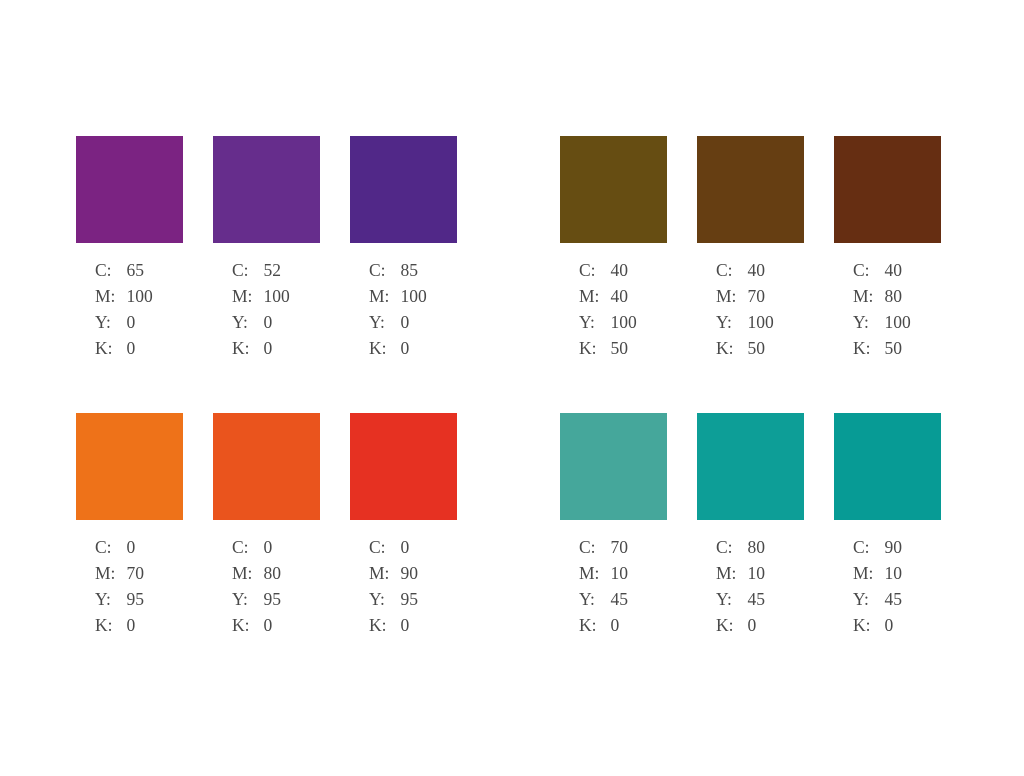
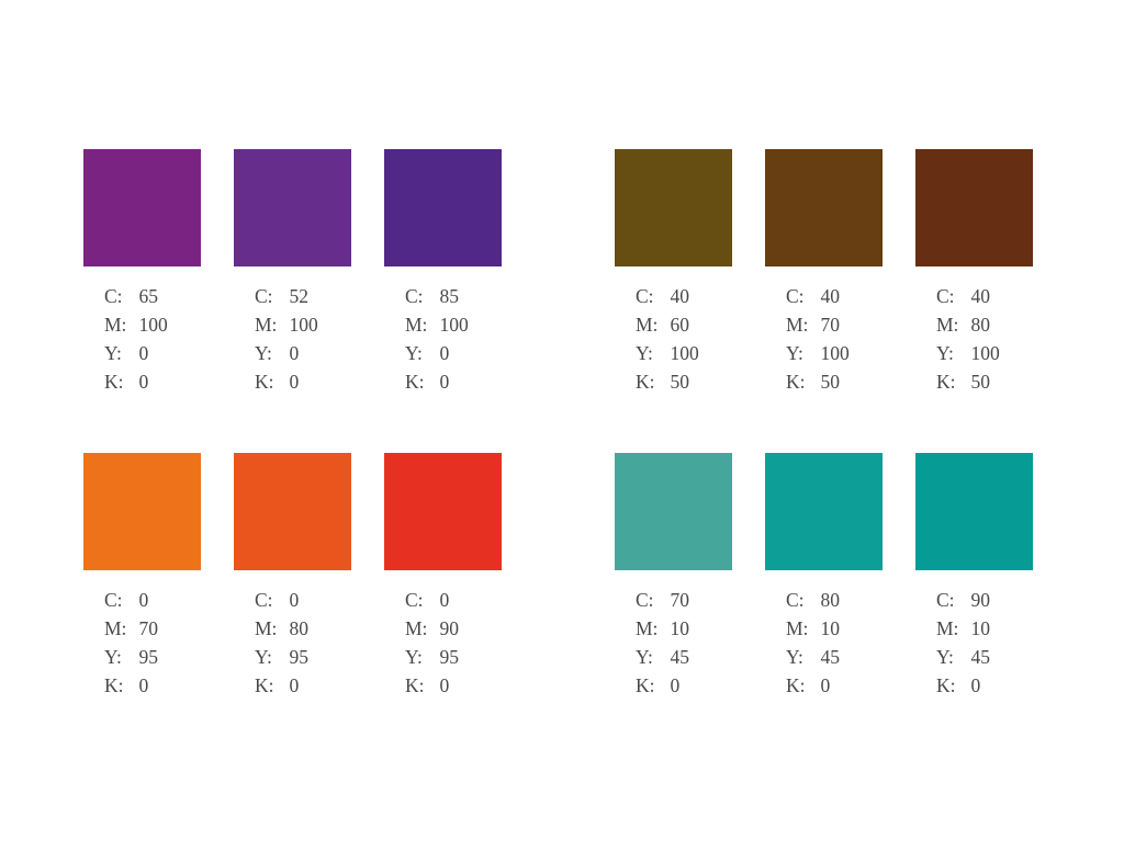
  C:	65
  M:	100
  Y:	0
  K:	0
  C:	52
  M:	100
  Y:	0
  K:	0
  C:	85
  M:	100
  Y:	0
  K:	0
  C:	40
- M:	40
+ M:	60
  Y:	100
  K:	50
  C:	40
  M:	70
  Y:	100
  K:	50
  C:	40
  M:	80
  Y:	100
  K:	50
  C:	0
  M:	70
  Y:	95
  K:	0
  C:	0
  M:	80
  Y:	95
  K:	0
  C:	0
  M:	90
  Y:	95
  K:	0
  C:	70
  M:	10
  Y:	45
  K:	0
  C:	80
  M:	10
  Y:	45
  K:	0
  C:	90
  M:	10
  Y:	45
  K:	0
